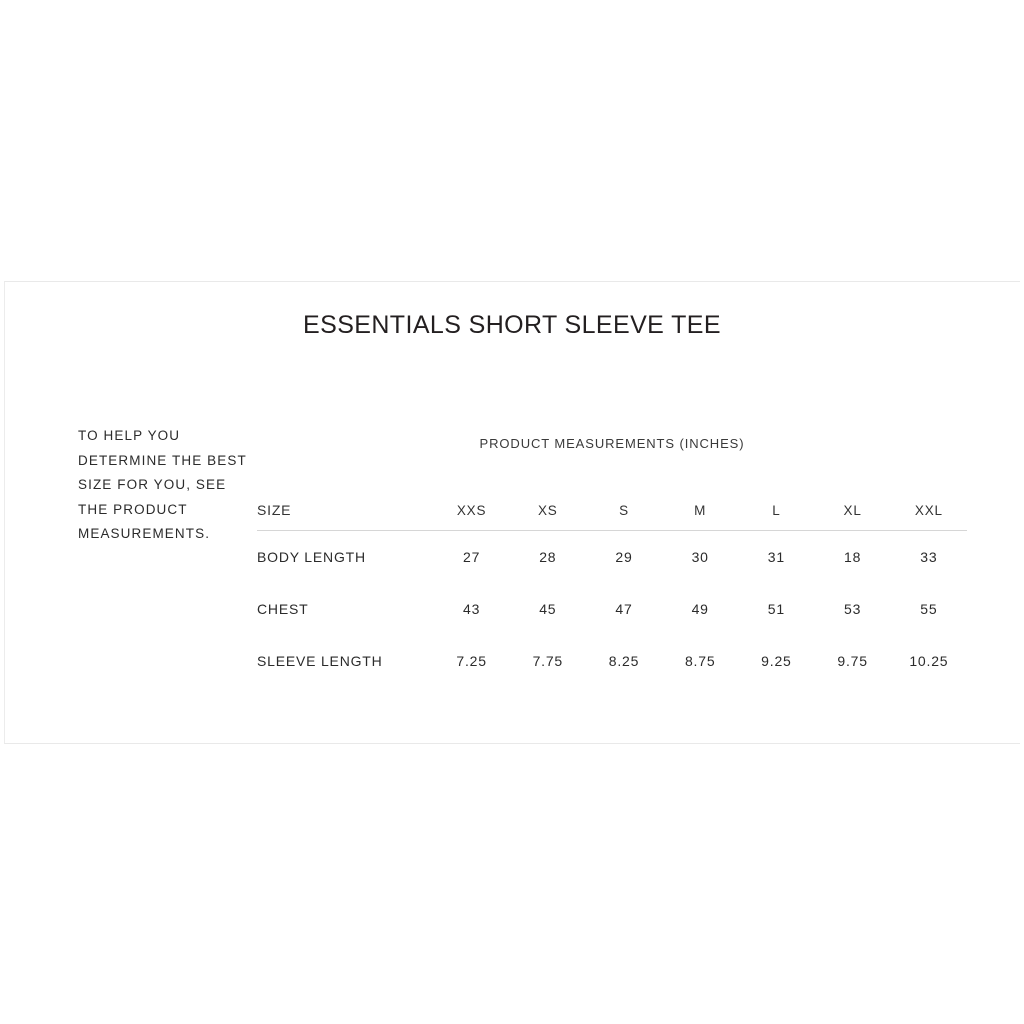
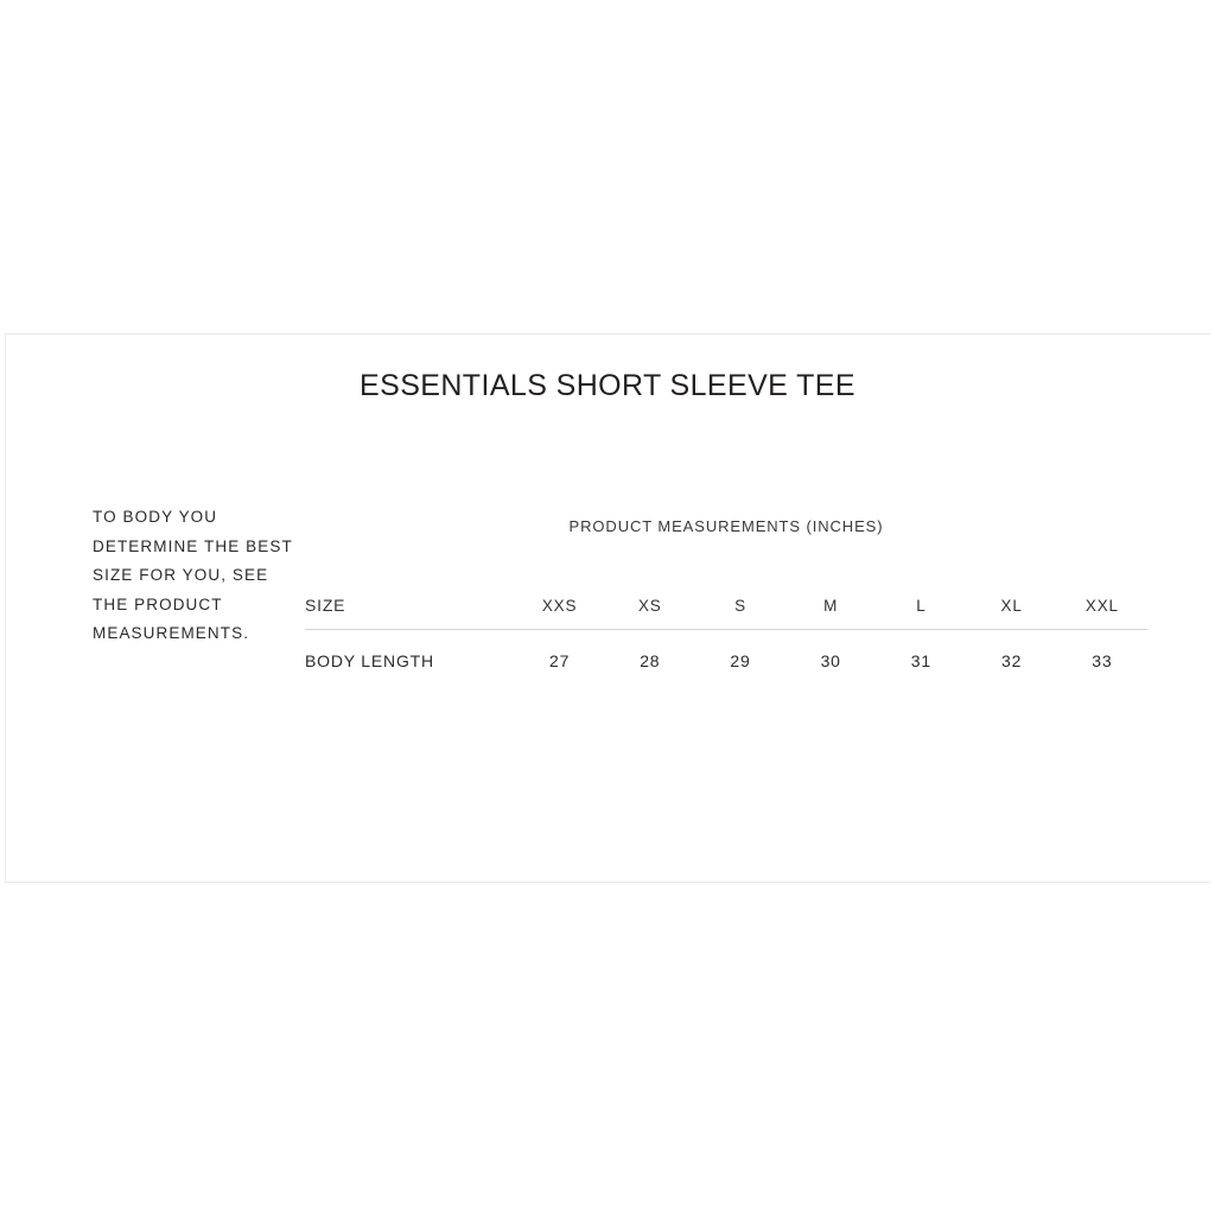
  ESSENTIALS SHORT SLEEVE TEE
- TO HELP YOU DETERMINE THE BEST SIZE FOR YOU, SEE THE PRODUCT MEASUREMENTS.
+ TO BODY YOU DETERMINE THE BEST SIZE FOR YOU, SEE THE PRODUCT MEASUREMENTS.
  PRODUCT MEASUREMENTS (INCHES)
  SIZE	XXS	XS	S	M	L	XL	XXL
- BODY LENGTH	27	28	29	30	31	18	33
+ BODY LENGTH	27	28	29	30	31	32	33
- CHEST	43	45	47	49	51	53	55
- SLEEVE LENGTH	7.25	7.75	8.25	8.75	9.25	9.75	10.25
